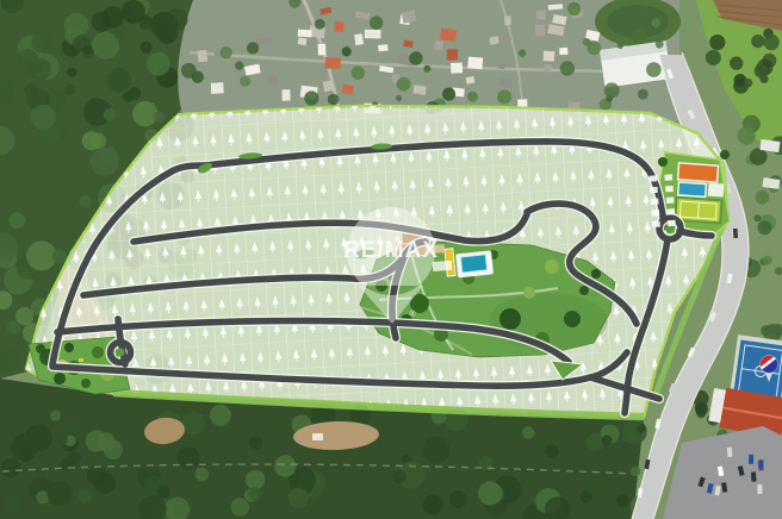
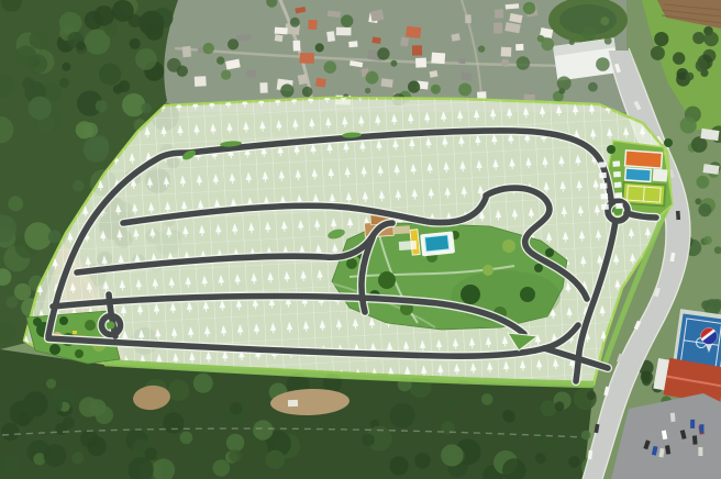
- RE/MAX
